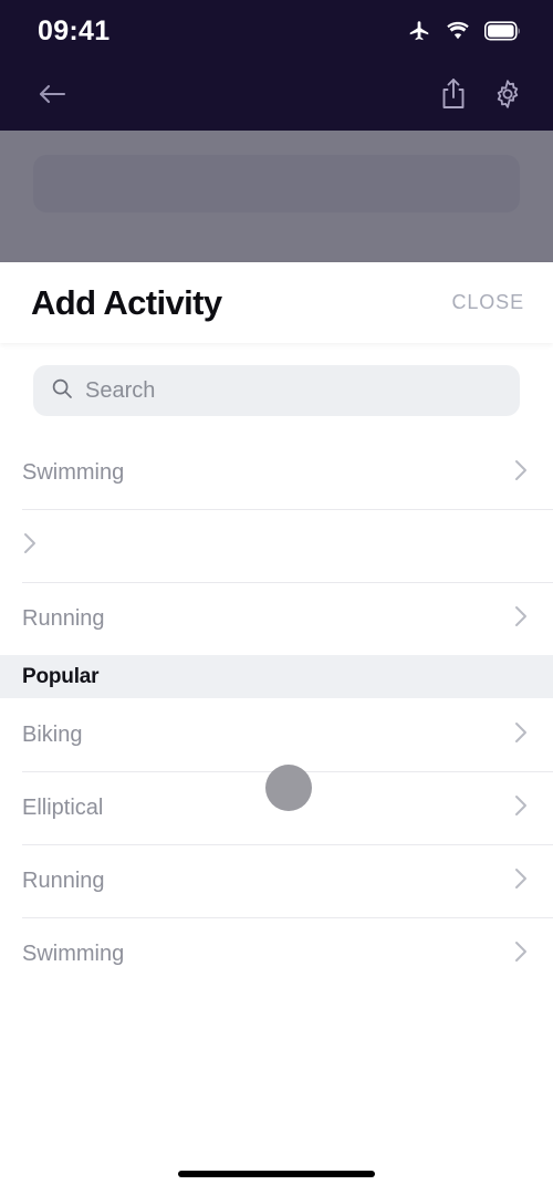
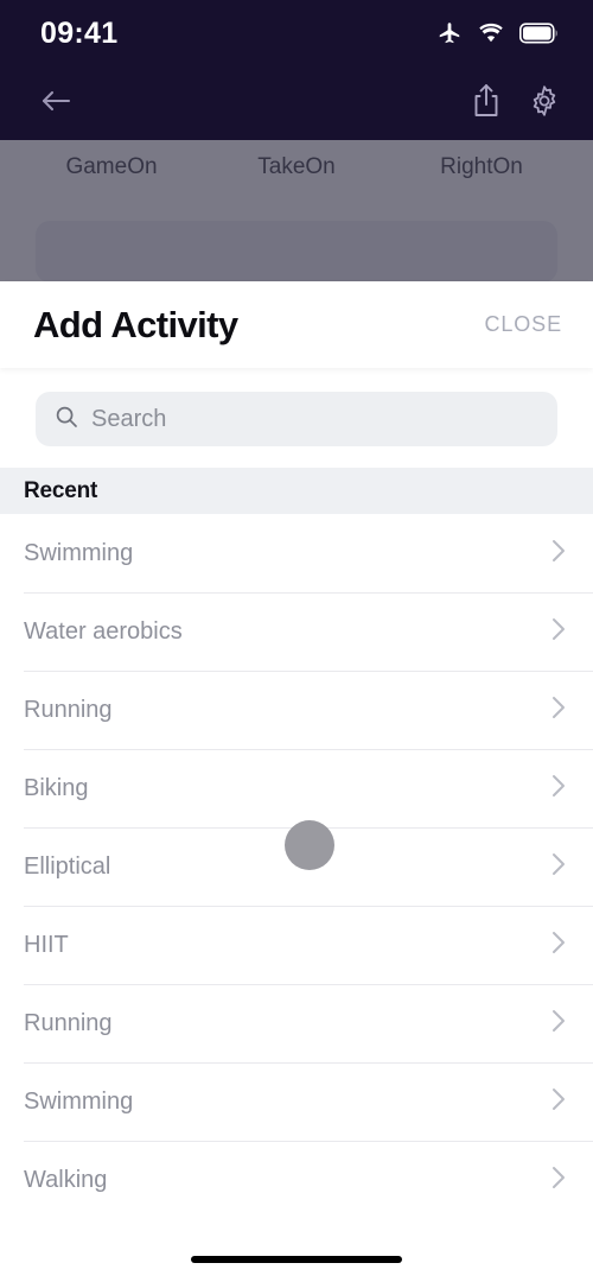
  09:41
+ GameOn
+ TakeOn
+ RightOn
  Add Activity
  CLOSE
  Search
+ Recent
  Swimming
+ Water aerobics
  Running
- Popular
  Biking
  Elliptical
+ HIIT
  Running
  Swimming
+ Walking
